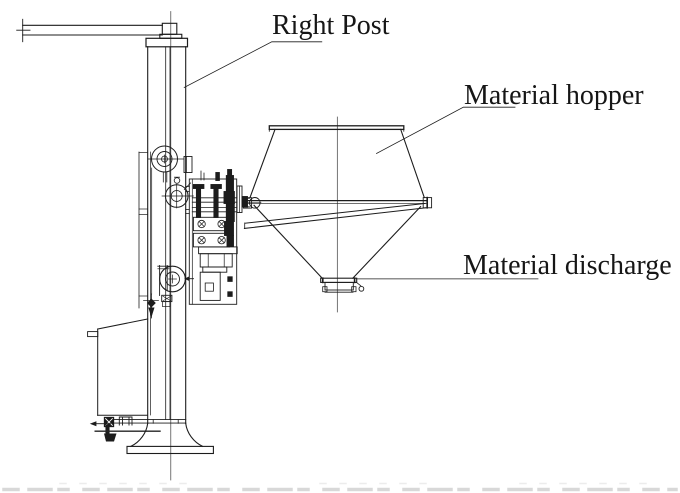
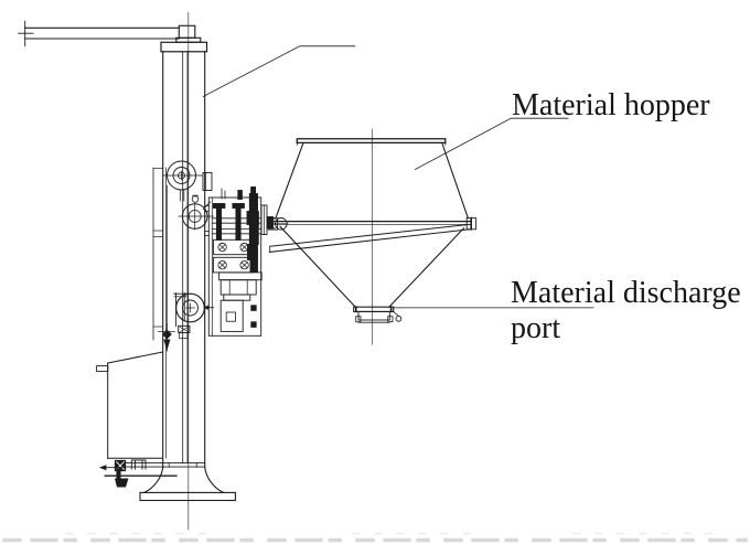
- Right Post
  Material hopper
  Material discharge
+ port
